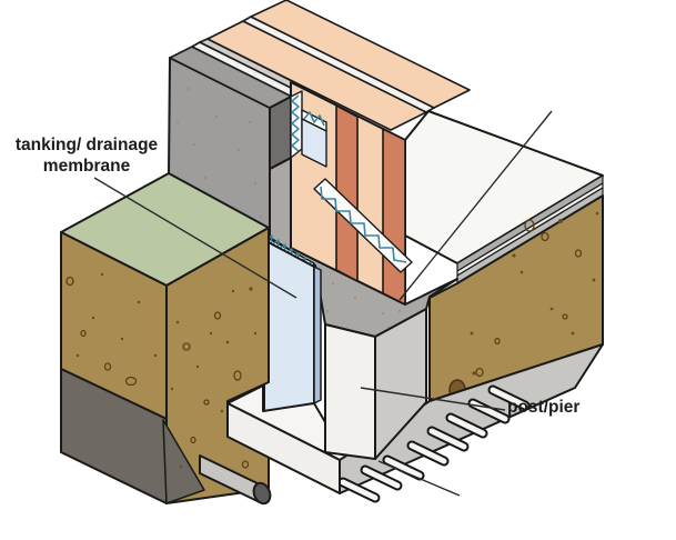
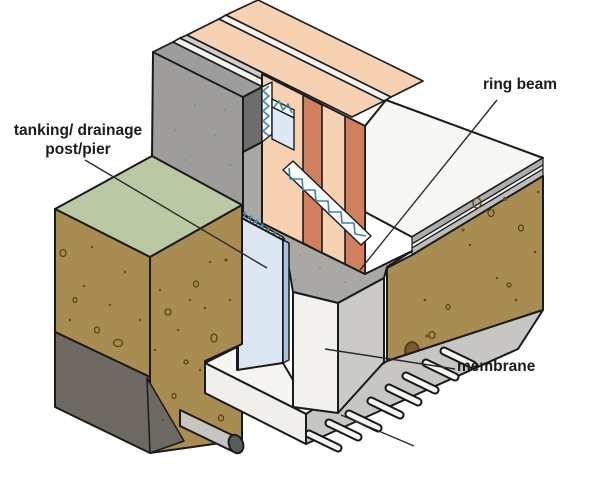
  tanking/ drainage
- membrane
+ post/pier
+ ring beam
- post/pier
+ membrane
